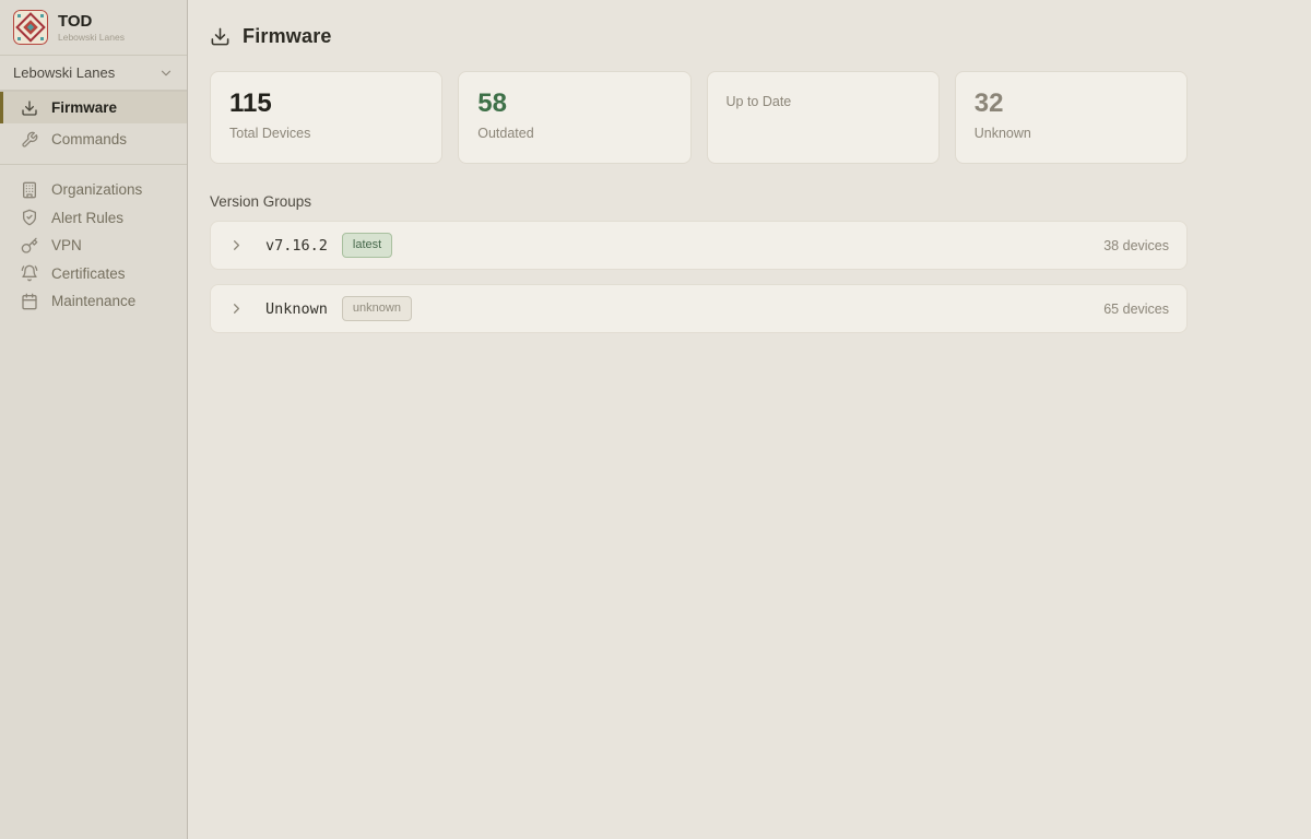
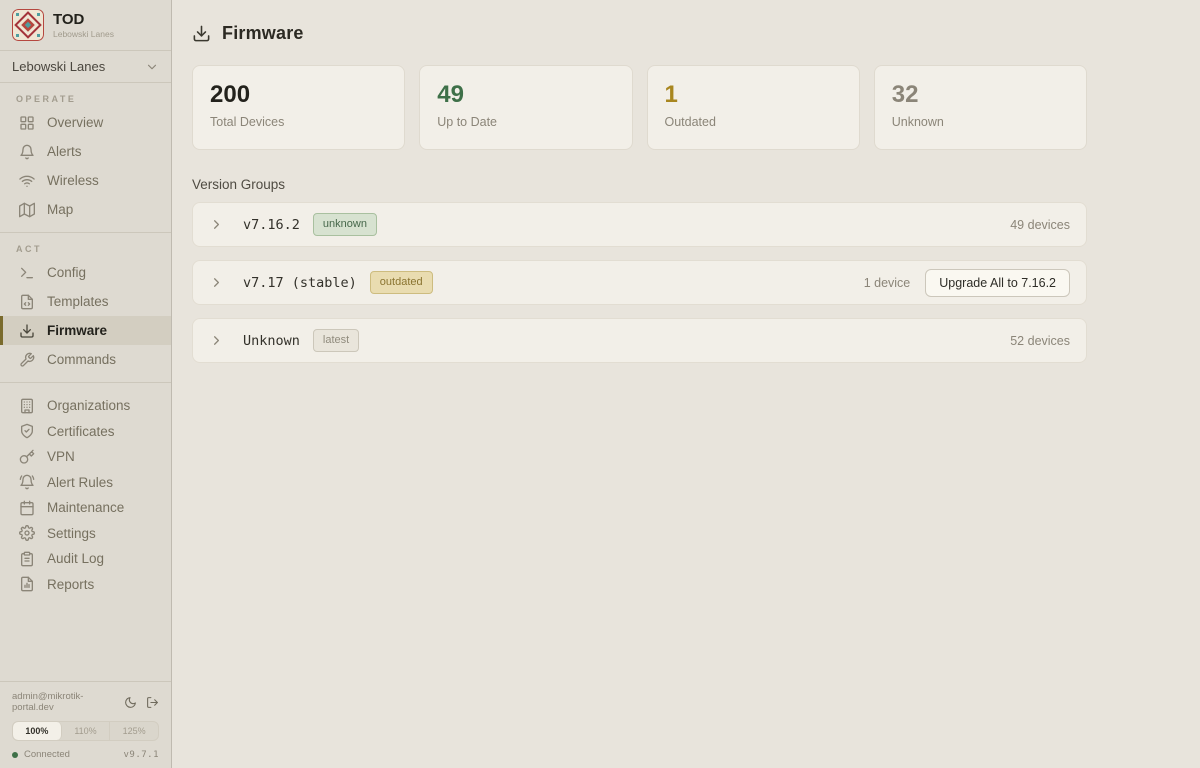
  TOD
  Lebowski Lanes
  Lebowski Lanes
+ OPERATE
+ Overview
+ Alerts
+ Wireless
+ Map
+ ACT
+ Config
+ Templates
  Firmware
  Commands
  Organizations
- Alert Rules
+ Certificates
  VPN
- Certificates
+ Alert Rules
  Maintenance
+ Settings
+ Audit Log
+ Reports
+ admin@mikrotik-portal.dev
+ 100%
+ 110%
+ 125%
+ Connected
+ v9.7.1
  Firmware
- 115
+ 200
  Total Devices
- 58
+ 49
- Outdated
+ Up to Date
+ 1
- Up to Date
+ Outdated
  32
  Unknown
  Version Groups
  v7.16.2
- latest
+ unknown
- 38 devices
+ 49 devices
+ v7.17 (stable)
+ outdated
+ 1 device
+ Upgrade All to 7.16.2
  Unknown
- unknown
+ latest
- 65 devices
+ 52 devices
